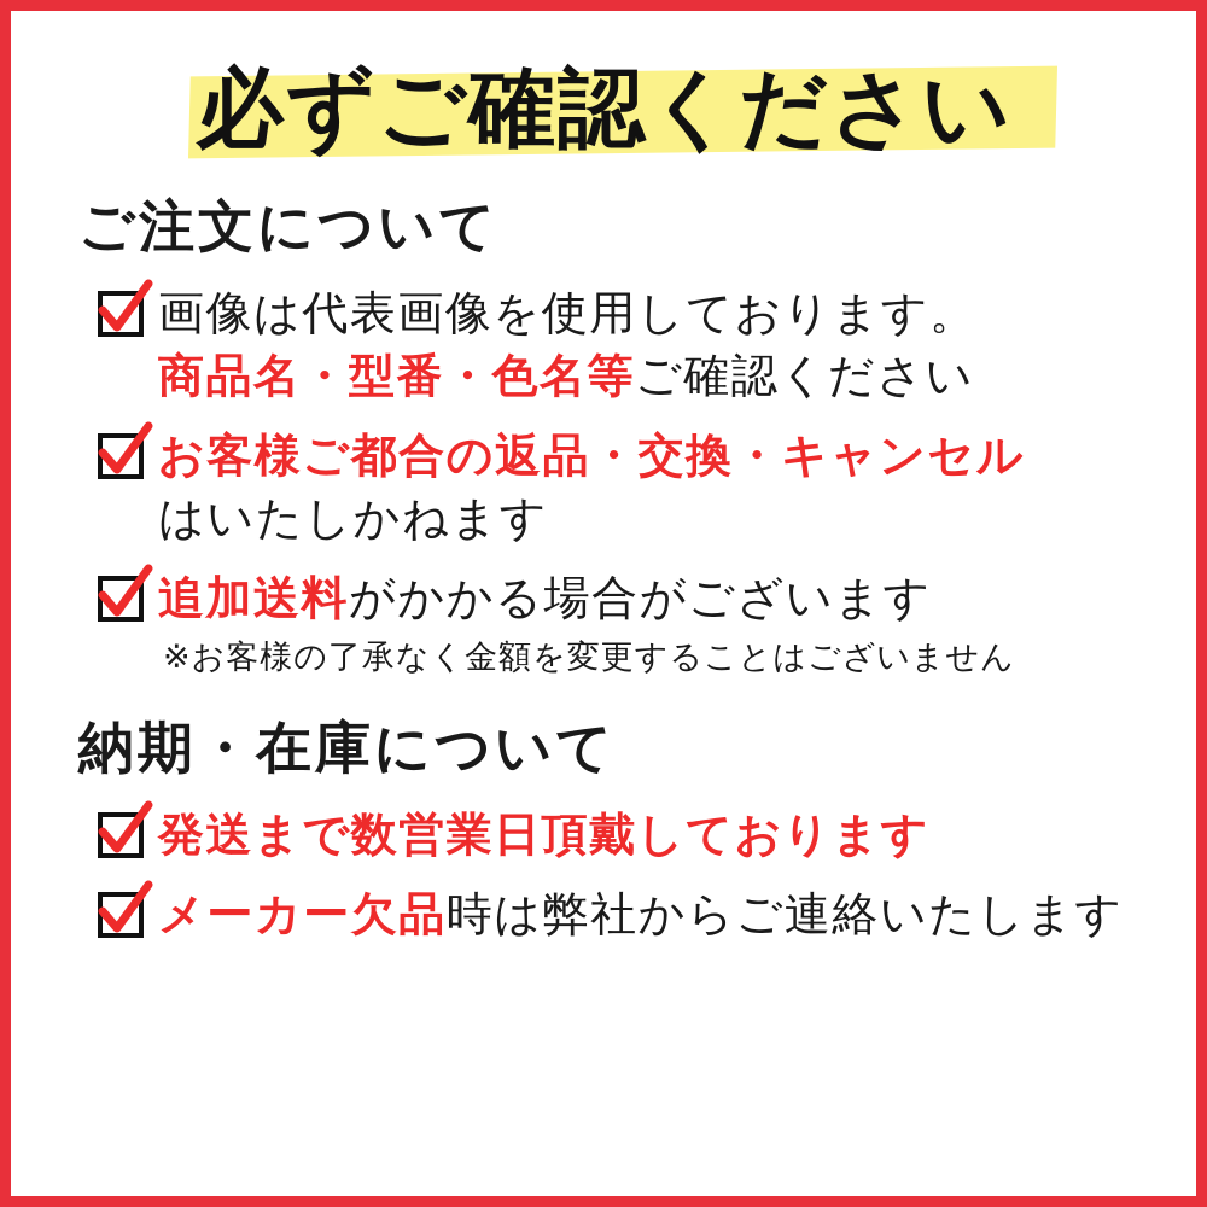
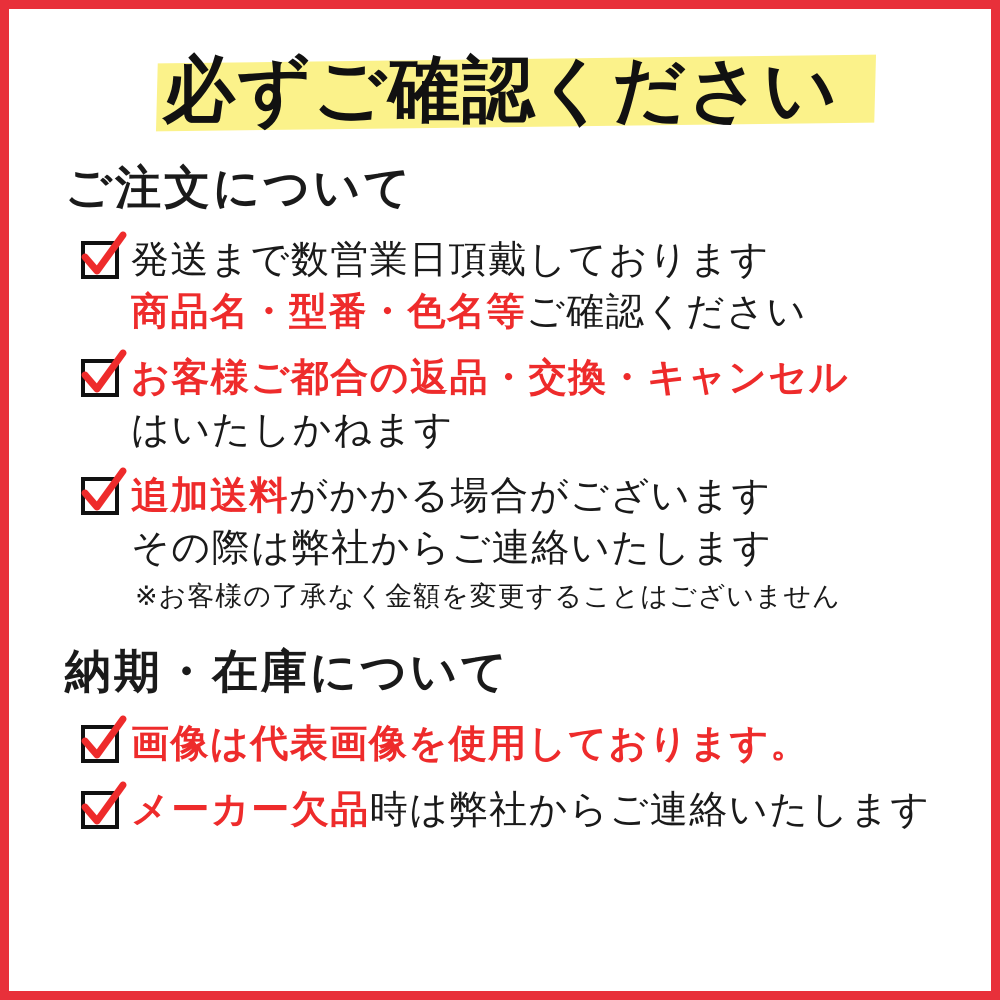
  必ずご確認ください
  ご注文について
- 画像は代表画像を使用しております。
+ 発送まで数営業日頂戴しております
  商品名・型番・色名等ご確認ください
  お客様ご都合の返品・交換・キャンセル
  はいたしかねます
  追加送料がかかる場合がございます
+ その際は弊社からご連絡いたします
  ※お客様の了承なく金額を変更することはございません
  納期・在庫について
- 発送まで数営業日頂戴しております
+ 画像は代表画像を使用しております。
  メーカー欠品時は弊社からご連絡いたします
